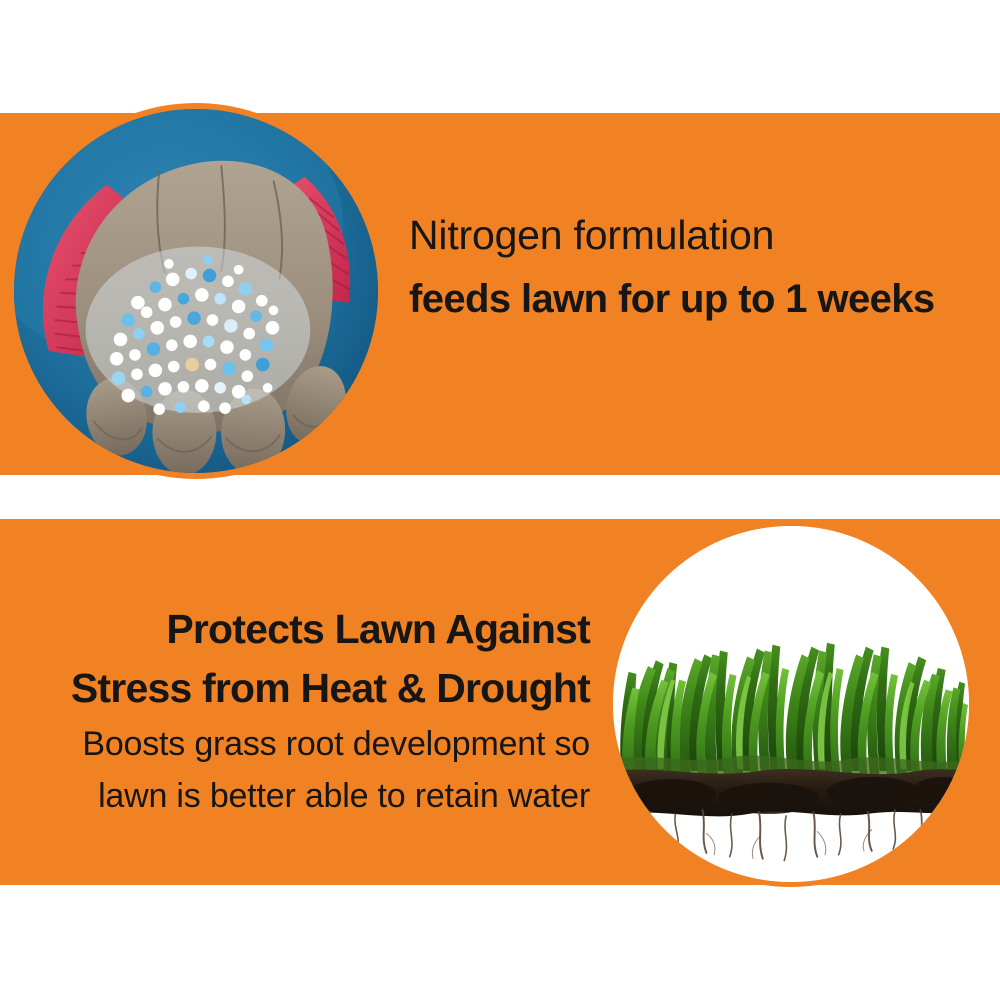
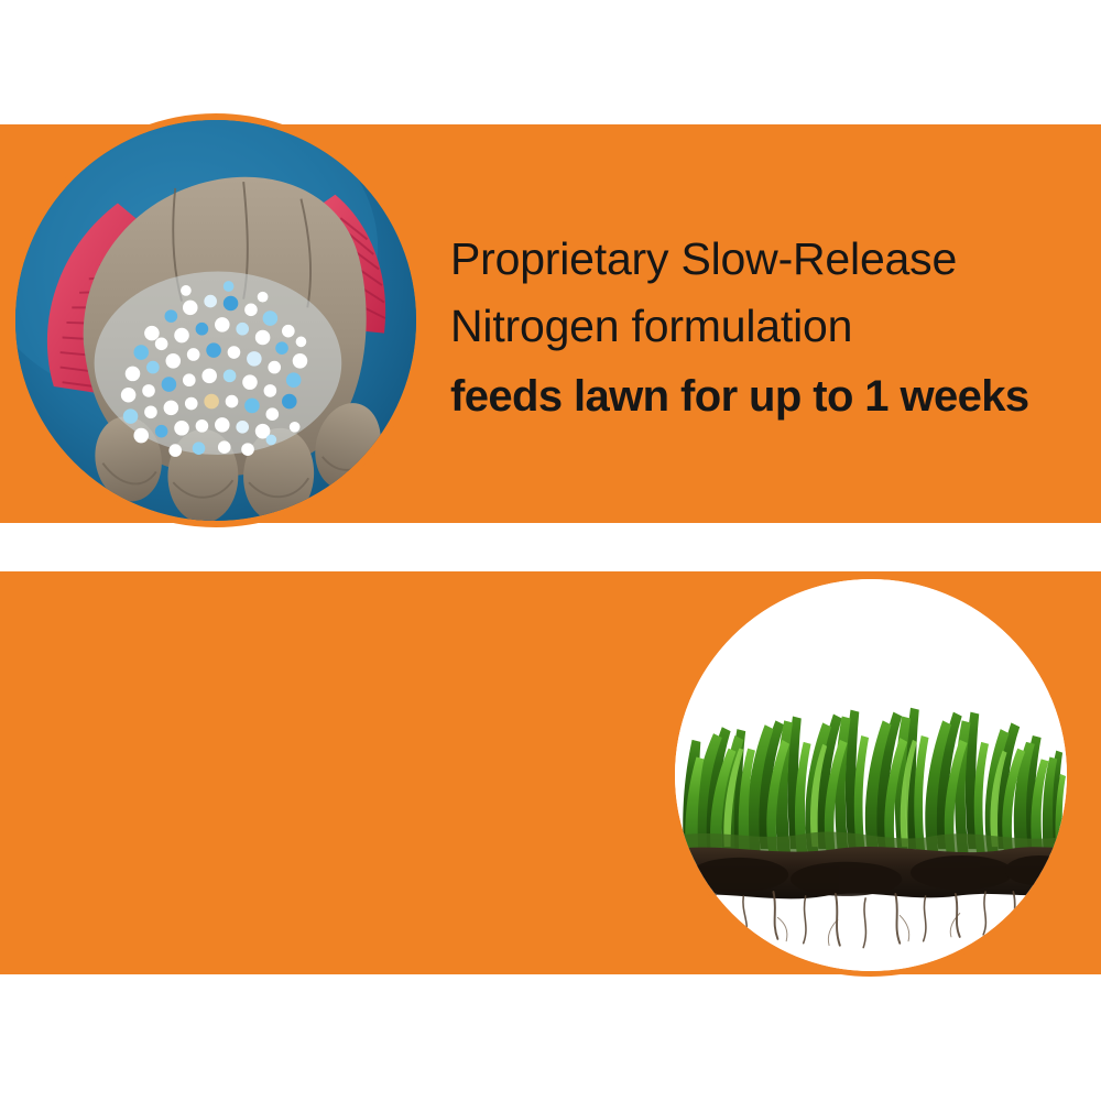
+ Proprietary Slow-Release
  Nitrogen formulation
  feeds lawn for up to 1 weeks
- Protects Lawn Against
- Stress from Heat & Drought
- Boosts grass root development so
- lawn is better able to retain water
